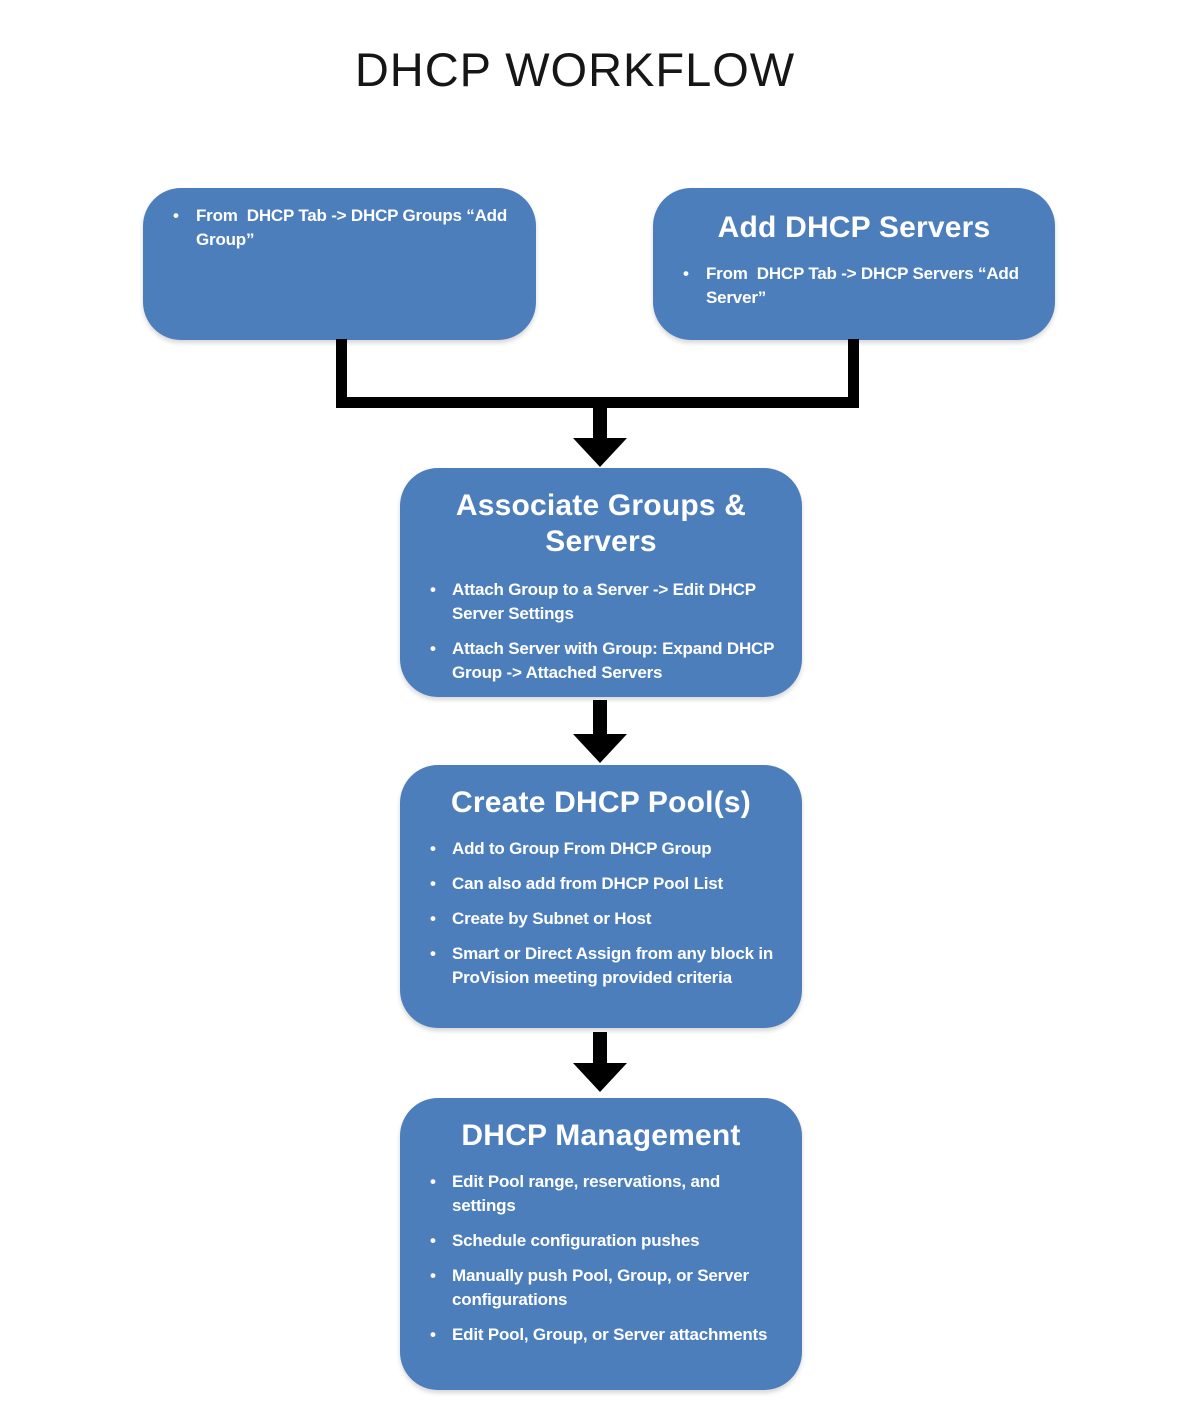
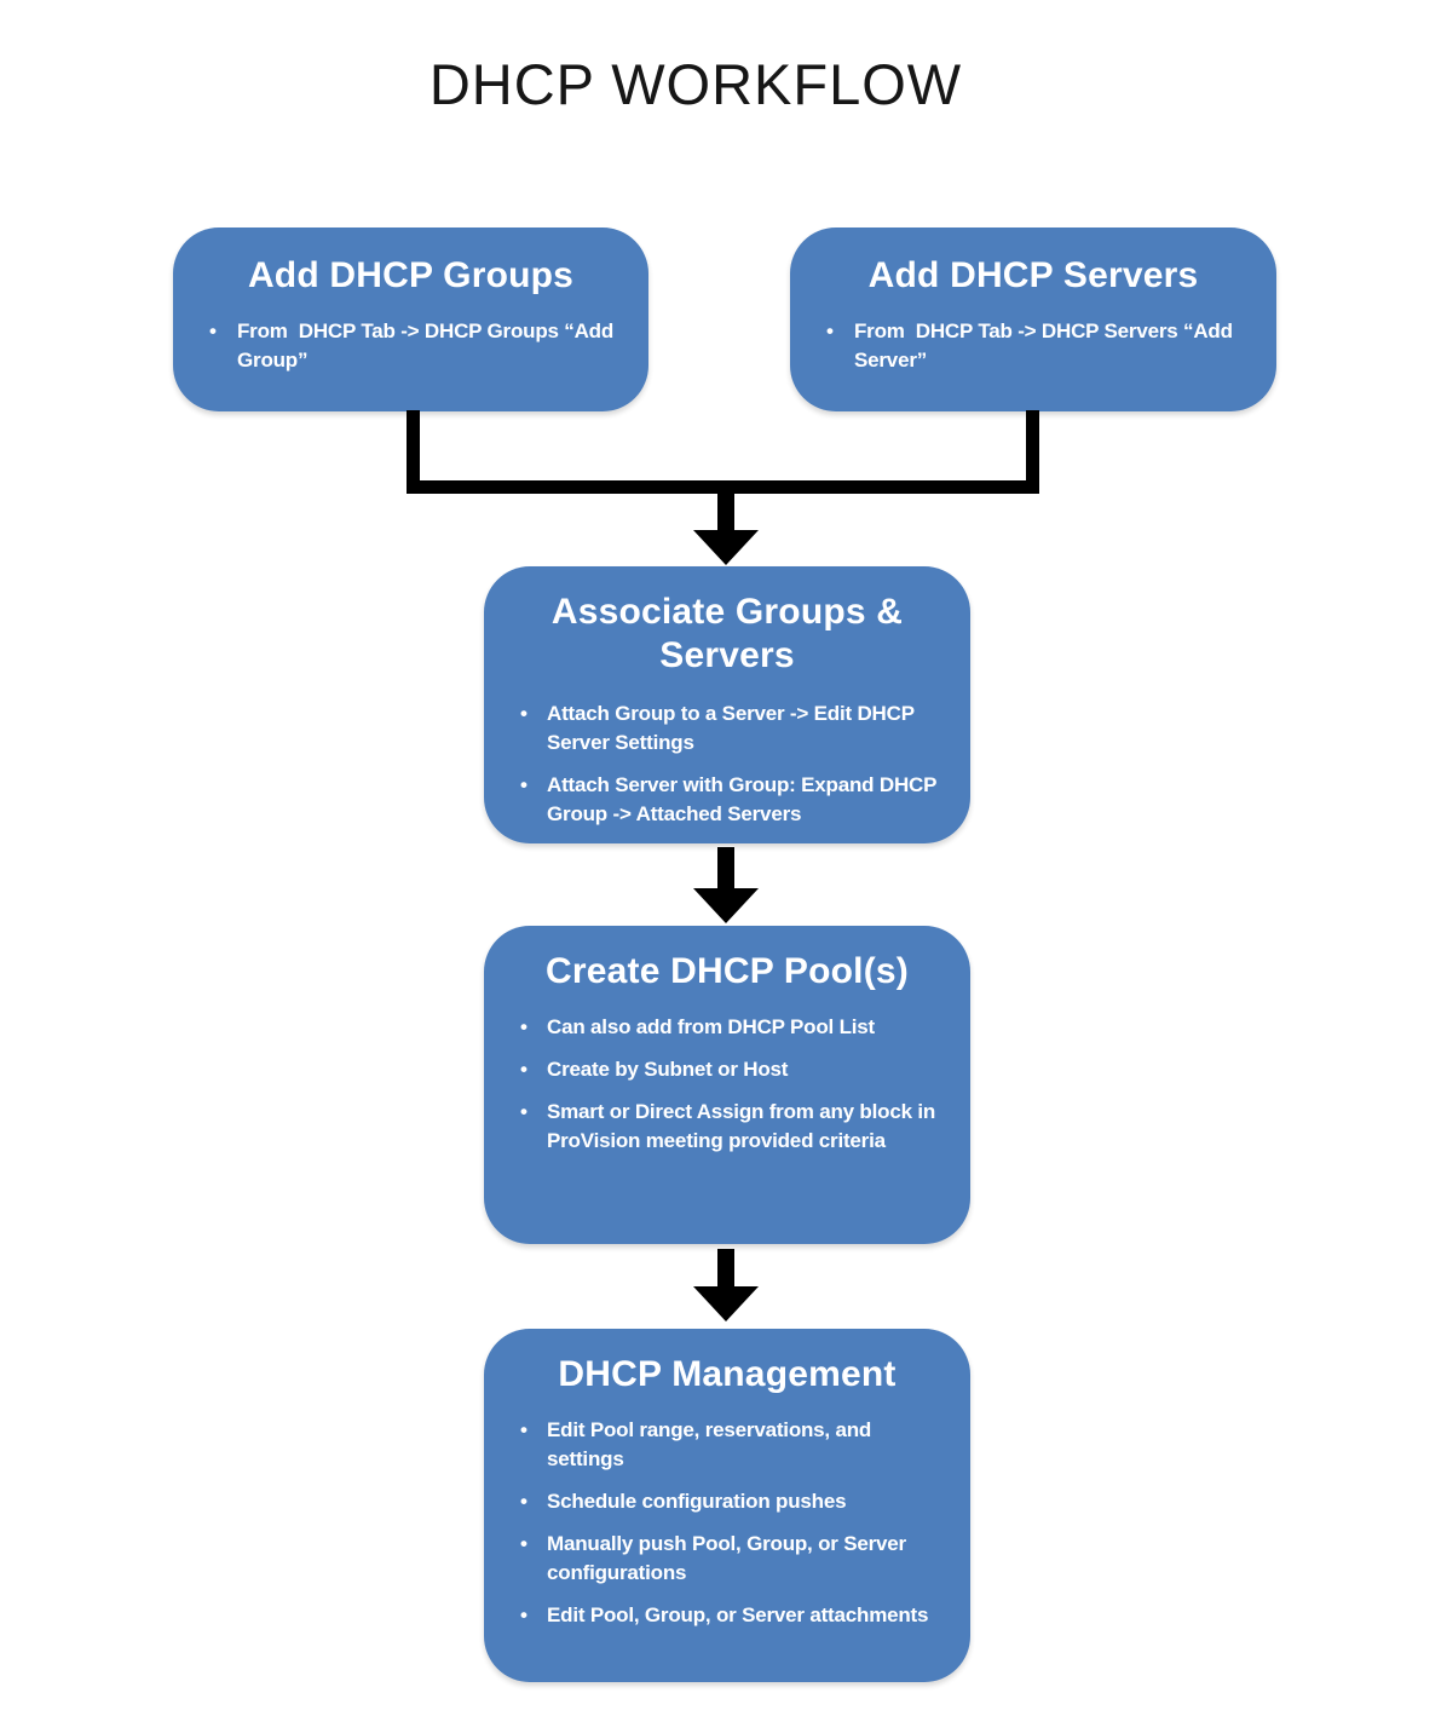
  DHCP WORKFLOW
+ Add DHCP Groups
  From DHCP Tab -> DHCP Groups “Add Group”
  Add DHCP Servers
  From DHCP Tab -> DHCP Servers “Add Server”
  Associate Groups & Servers
  Attach Group to a Server -> Edit DHCP Server Settings
  Attach Server with Group: Expand DHCP Group -> Attached Servers
  Create DHCP Pool(s)
- Add to Group From DHCP Group
  Can also add from DHCP Pool List
  Create by Subnet or Host
  Smart or Direct Assign from any block in ProVision meeting provided criteria
  DHCP Management
  Edit Pool range, reservations, and settings
  Schedule configuration pushes
  Manually push Pool, Group, or Server configurations
  Edit Pool, Group, or Server attachments
